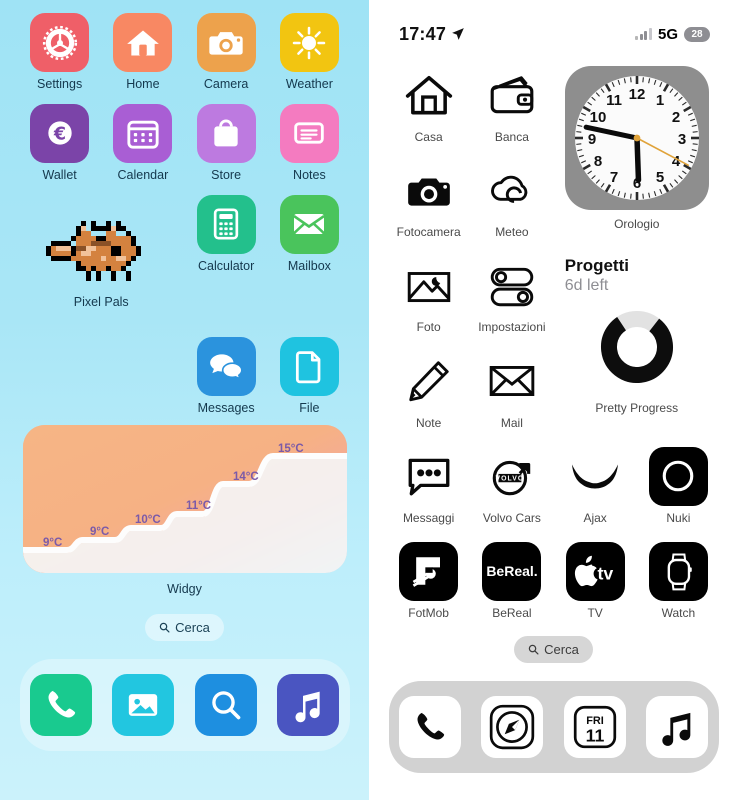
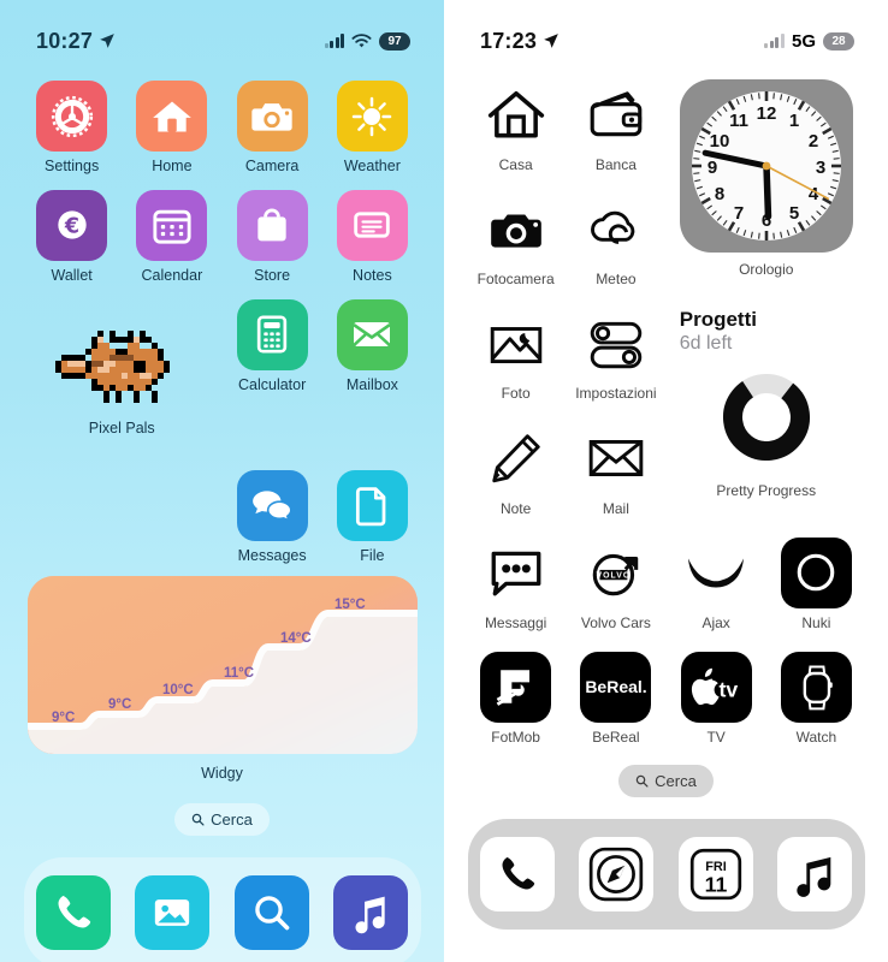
+ 10:27
+ 97
  Settings
  Home
  Camera
  Weather
  €
  Wallet
  Calendar
  Store
  Notes
  Pixel Pals
  Calculator
  Mailbox
  Messages
  File
  9°C
  9°C
  10°C
  11°C
  14°C
  15°C
  Widgy
  Cerca
- 17:47
+ 17:23
  5G
  28
  Casa
  Banca
  12
  1
  2
  3
  4
  5
  6
  7
  8
  9
  10
  11
  Orologio
  Fotocamera
  Meteo
  Foto
  Impostazioni
  Progetti
  6d left
  Pretty Progress
  Note
  Mail
  Messaggi
  Volvo Cars
  Ajax
  Nuki
  FotMob
  BeReal.
  BeReal
  tv
  TV
  Watch
  Cerca
  FRI
  11
